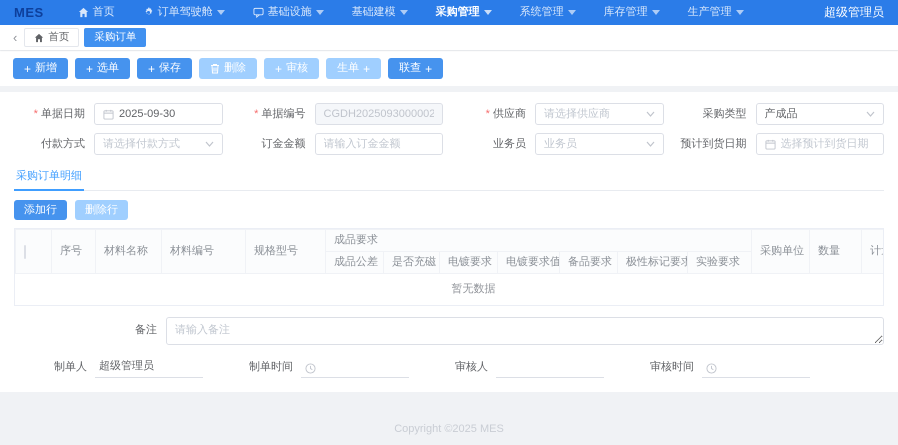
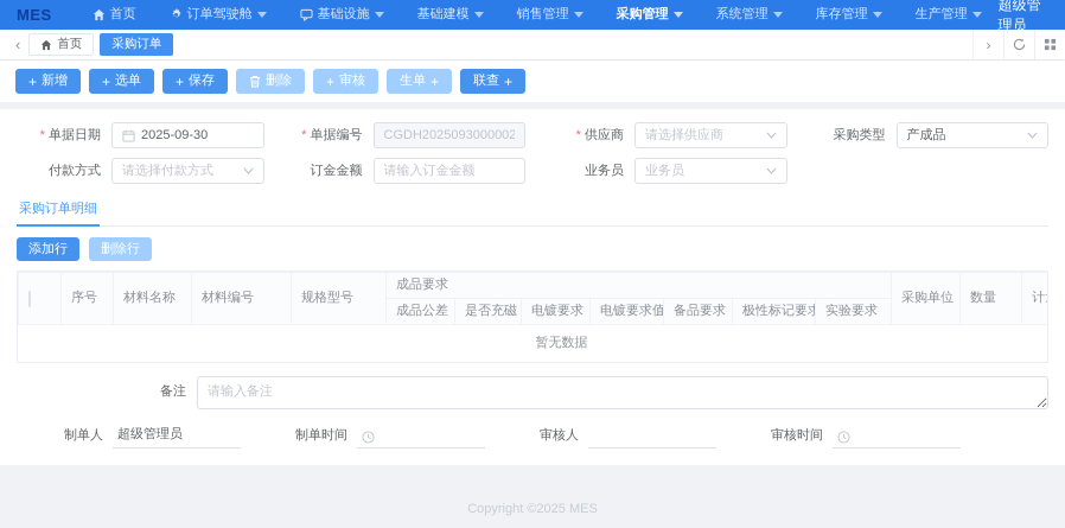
  MES
  首页
  订单驾驶舱
  基础设施
  基础建模
+ 销售管理
  采购管理
  系统管理
  库存管理
  生产管理
  超级管理员
  ‹
  首页
  采购订单
+ ›
  +
  新增
  +
  选单
  +
  保存
  删除
  +
  审核
  生单
  +
  联查
  +
  单据日期
  2025-09-30
  单据编号
  CGDH2025093000002
  供应商
  请选择供应商
  采购类型
  产成品
  付款方式
  请选择付款方式
  订金金额
  请输入订金金额
  业务员
  业务员
- 预计到货日期
- 选择预计到货日期
  采购订单明细
  添加行
  删除行
  	序号	材料名称	材料编号	规格型号	成品要求	采购单位	数量	计
  成品公差	是否充磁	电镀要求	电镀要求值	备品要求	极性标记要求	实验要求
  暂无数据
  备注
  请输入备注
  制单人
  超级管理员
  制单时间
  审核人
  审核时间
  Copyright ©2025 MES
